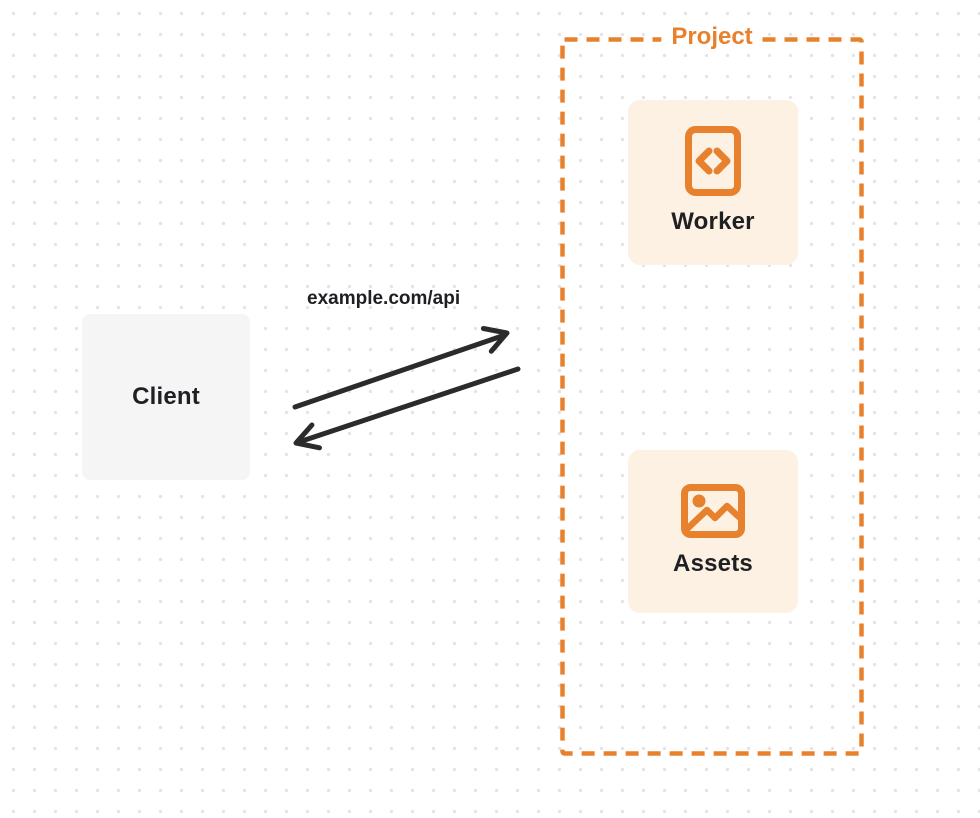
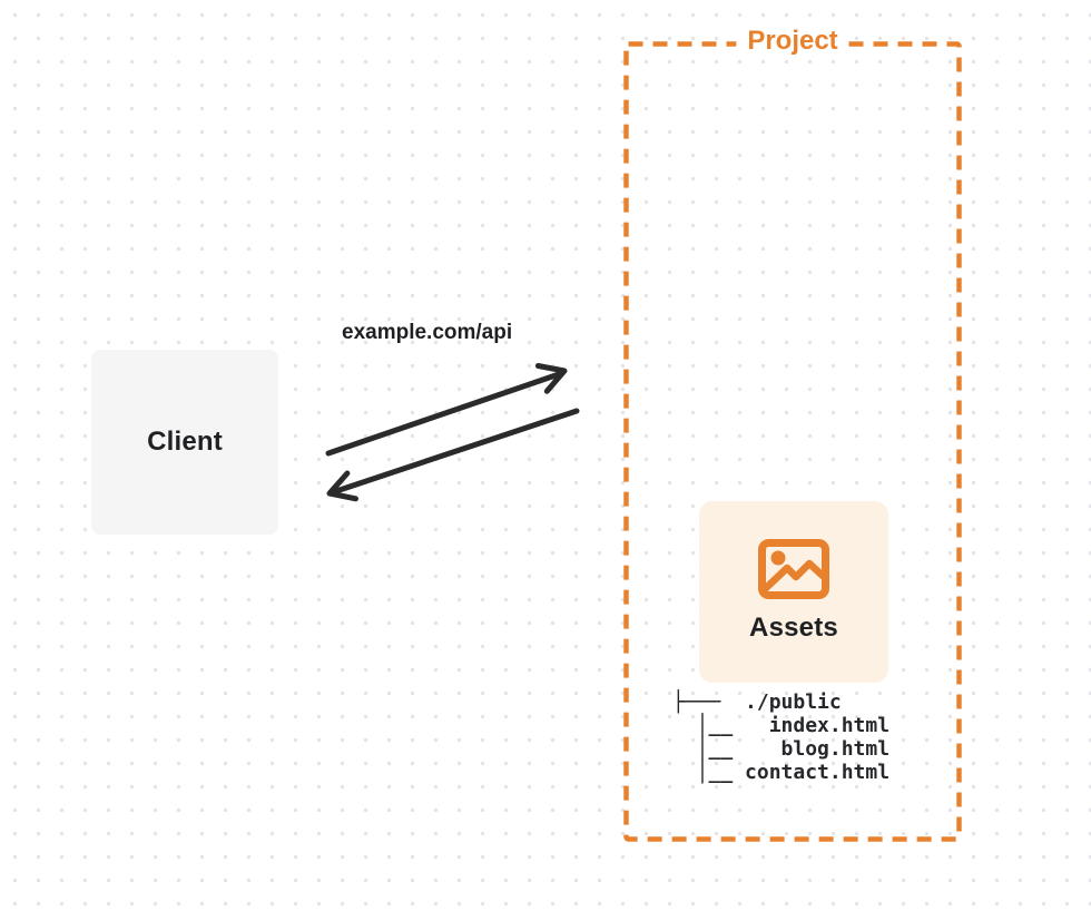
  Client
  example.com/api
  Project
- Worker
  Assets
+ ├─── ./public
+ │__ index.html
+ │__ blog.html
+ │__ contact.html
